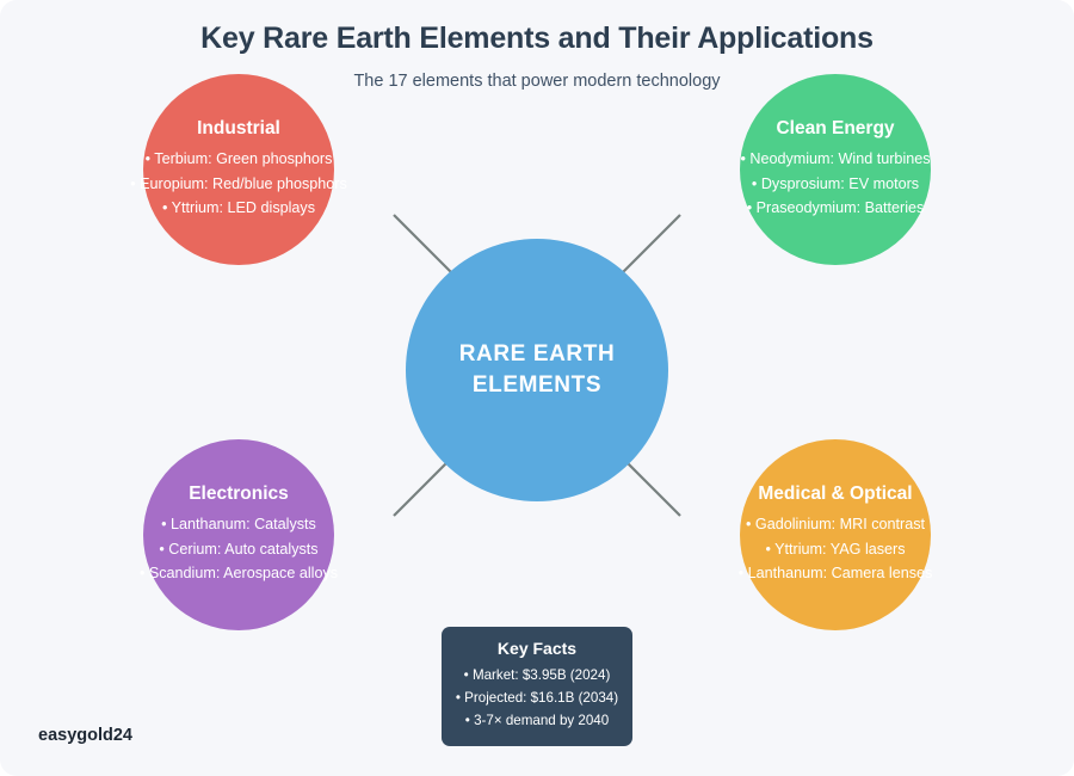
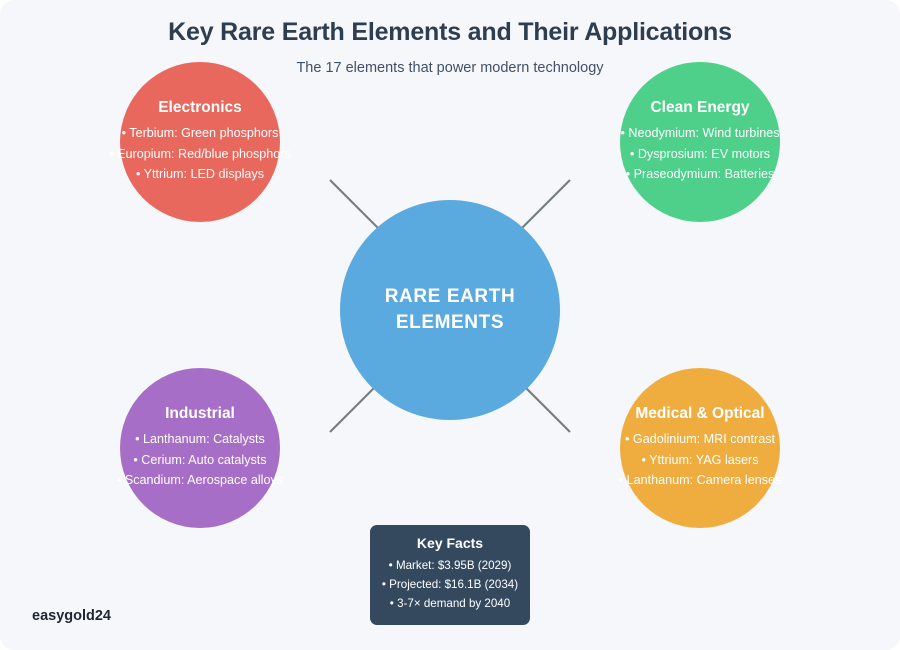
  Key Rare Earth Elements and Their Applications
  The 17 elements that power modern technology
  RARE EARTH
  ELEMENTS
- Industrial
+ Electronics
  • Terbium: Green phosphors
  • Europium: Red/blue phosphors
  • Yttrium: LED displays
  Clean Energy
  • Neodymium: Wind turbines
  • Dysprosium: EV motors
  • Praseodymium: Batteries
- Electronics
+ Industrial
  • Lanthanum: Catalysts
  • Cerium: Auto catalysts
  • Scandium: Aerospace alloys
  Medical & Optical
  • Gadolinium: MRI contrast
  • Yttrium: YAG lasers
  • Lanthanum: Camera lenses
  Key Facts
- • Market: $3.95B (2024)
+ • Market: $3.95B (2029)
  • Projected: $16.1B (2034)
  • 3-7× demand by 2040
  easygold24
